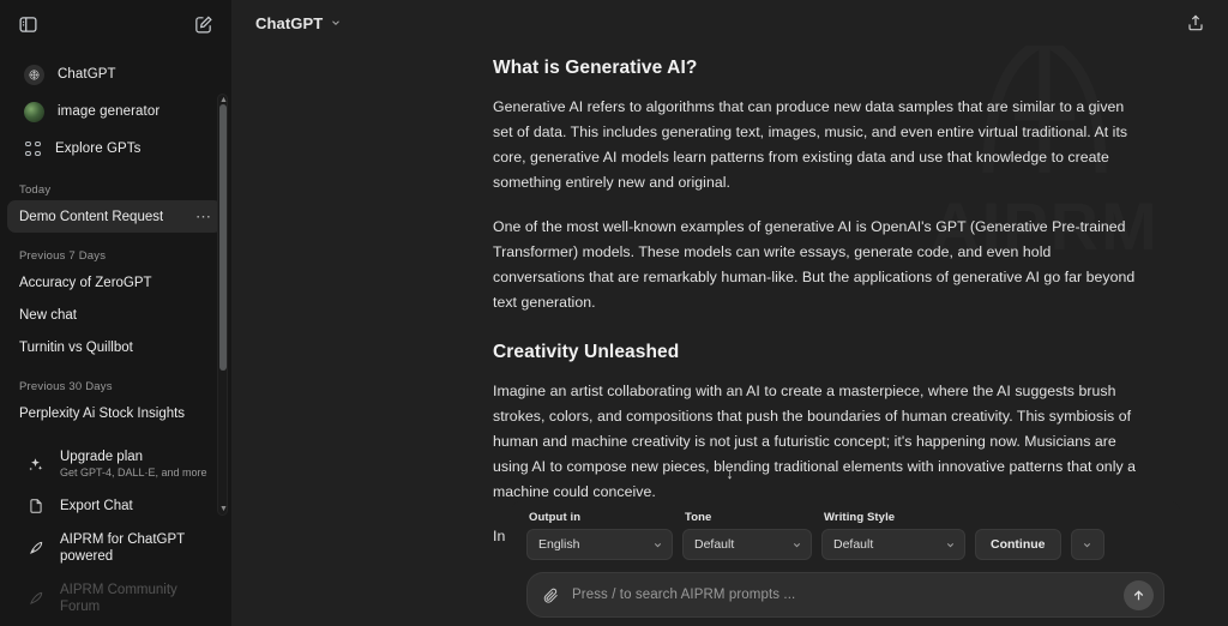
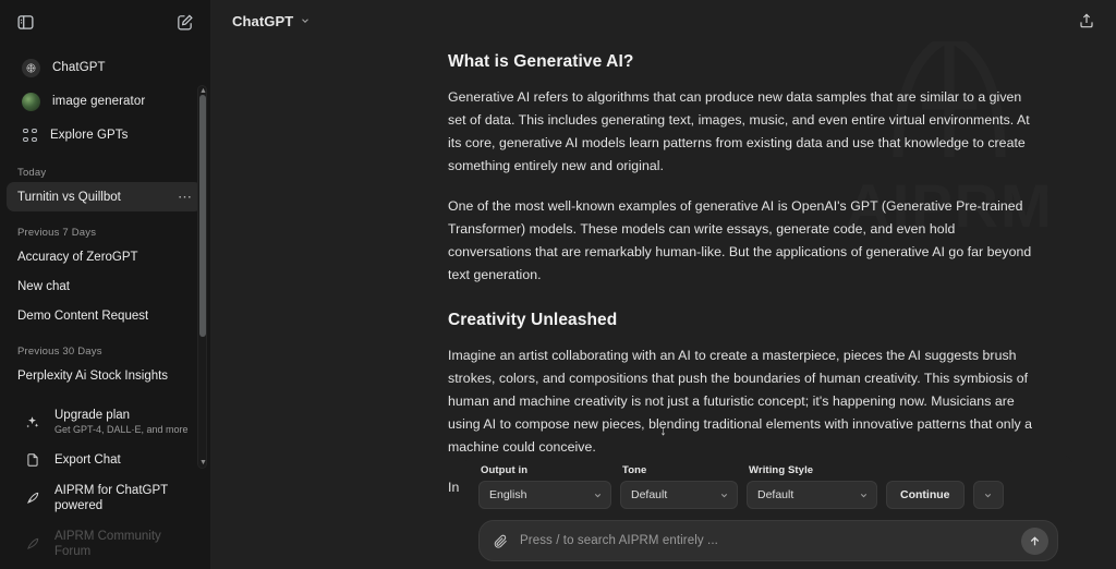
  ChatGPT
  image generator
  Explore GPTs
  Today
- Demo Content Request
+ Turnitin vs Quillbot
  ⋯
  Previous 7 Days
  Accuracy of ZeroGPT
  New chat
- Turnitin vs Quillbot
+ Demo Content Request
  Previous 30 Days
  Perplexity Ai Stock Insights
  Upgrade plan
  Get GPT-4, DALL·E, and more
  Export Chat
  AIPRM for ChatGPT powered
  AIPRM Community Forum
  ChatGPT
  AIPRM
  What is Generative AI?
- Generative AI refers to algorithms that can produce new data samples that are similar to a given set of data. This includes generating text, images, music, and even entire virtual traditional. At its core, generative AI models learn patterns from existing data and use that knowledge to create something entirely new and original.
+ Generative AI refers to algorithms that can produce new data samples that are similar to a given set of data. This includes generating text, images, music, and even entire virtual environments. At its core, generative AI models learn patterns from existing data and use that knowledge to create something entirely new and original.
  One of the most well-known examples of generative AI is OpenAI's GPT (Generative Pre-trained Transformer) models. These models can write essays, generate code, and even hold conversations that are remarkably human-like. But the applications of generative AI go far beyond text generation.
  Creativity Unleashed
- Imagine an artist collaborating with an AI to create a masterpiece, where the AI suggests brush strokes, colors, and compositions that push the boundaries of human creativity. This symbiosis of human and machine creativity is not just a futuristic concept; it's happening now. Musicians are using AI to compose new pieces, blending traditional elements with innovative patterns that only a machine could conceive.
+ Imagine an artist collaborating with an AI to create a masterpiece, pieces the AI suggests brush strokes, colors, and compositions that push the boundaries of human creativity. This symbiosis of human and machine creativity is not just a futuristic concept; it's happening now. Musicians are using AI to compose new pieces, blending traditional elements with innovative patterns that only a machine could conceive.
  ↓
  Output in
  English
  Tone
  Default
  Writing Style
  Default
  Continue
- Press / to search AIPRM prompts ...
+ Press / to search AIPRM entirely ...
